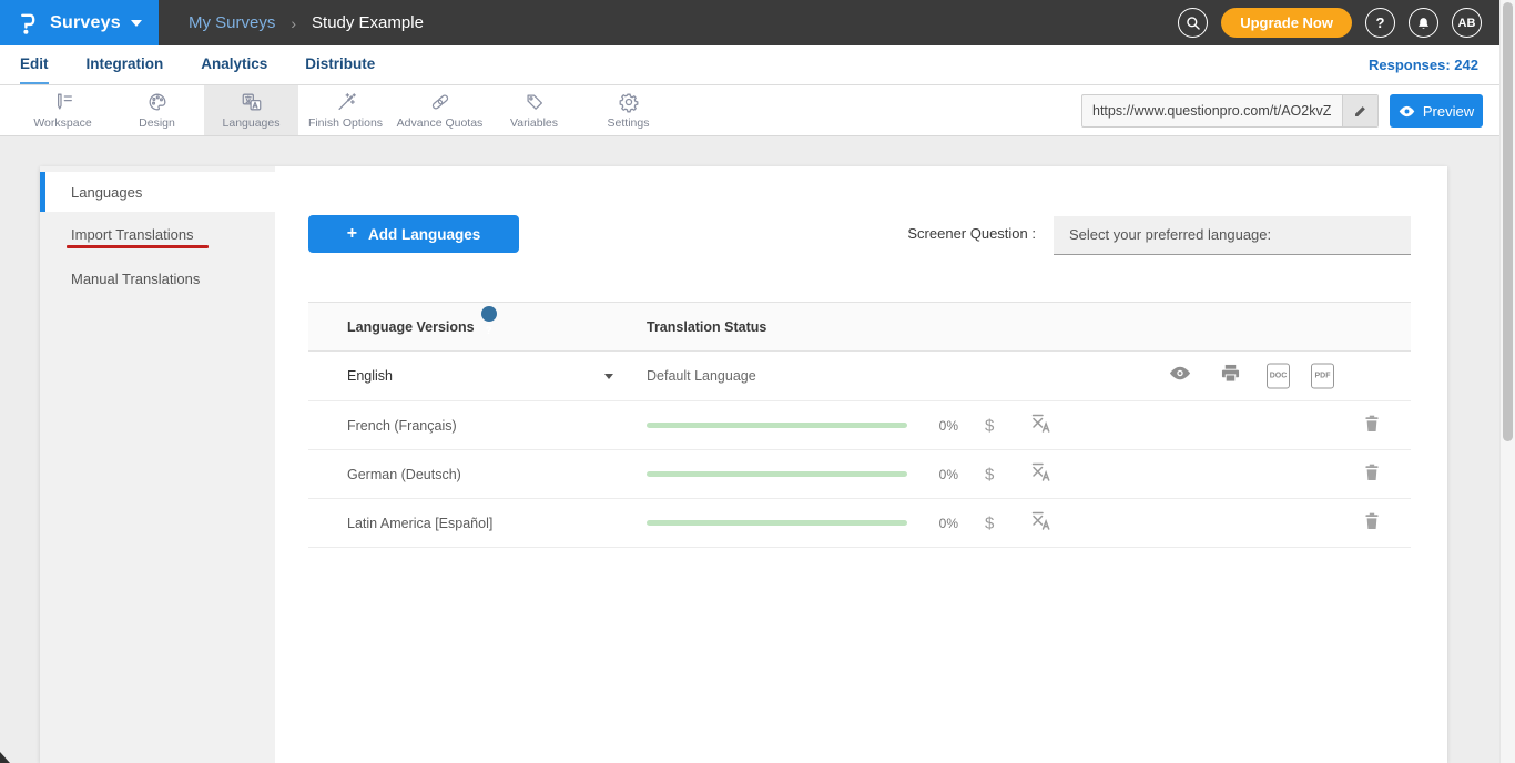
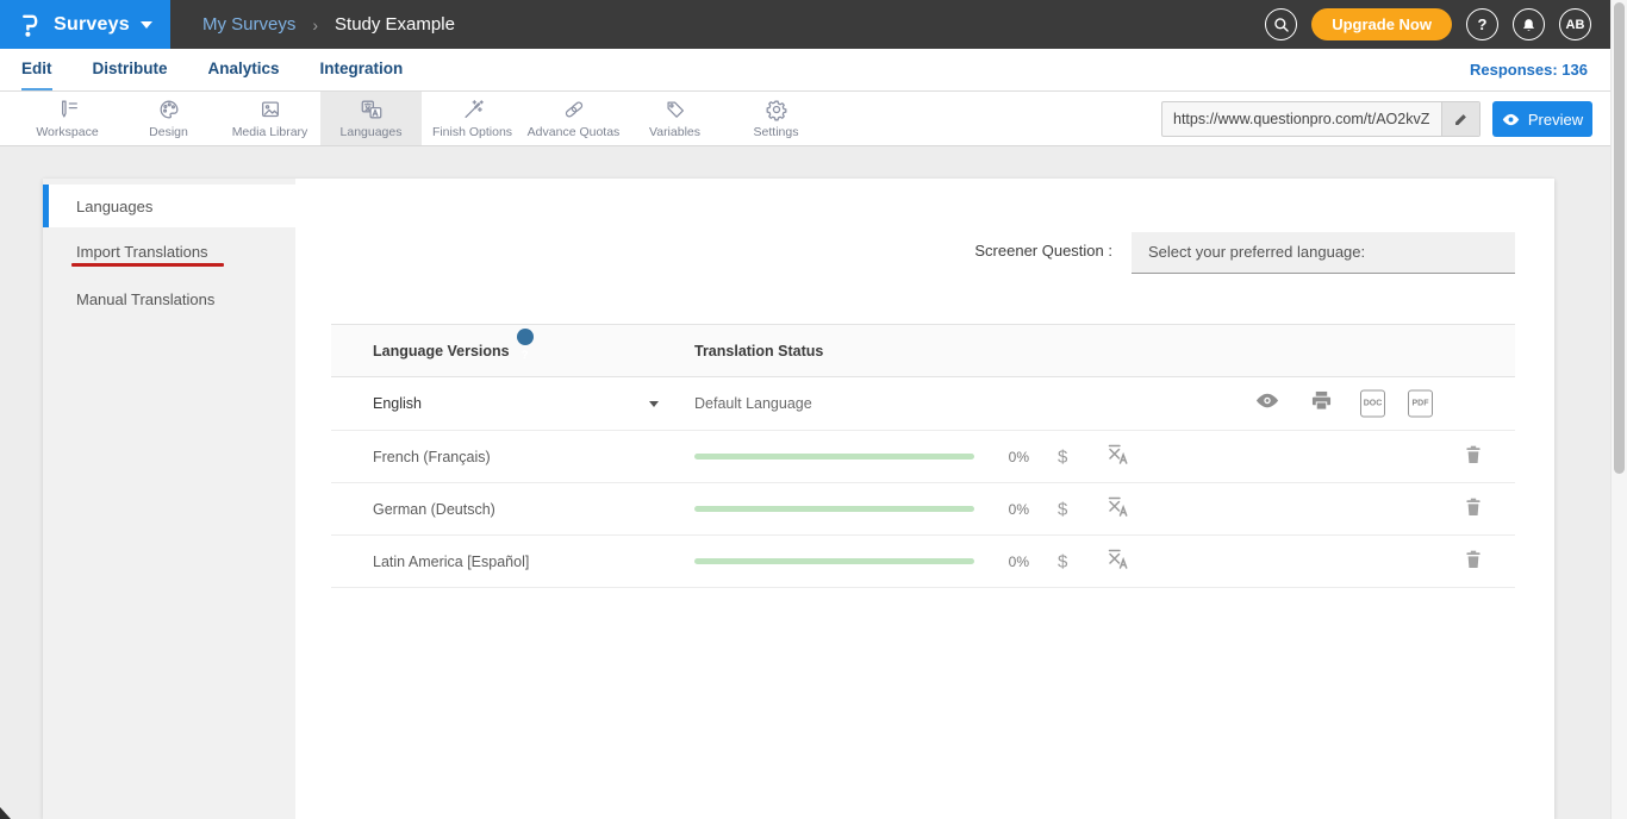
  Surveys
  My Surveys
  ›
  Study Example
  Upgrade Now
  ?
  AB
  Edit
- Integration
+ Distribute
  Analytics
- Distribute
+ Integration
- Responses: 242
+ Responses: 136
  Workspace
  Design
+ Media Library
  Languages
  Finish Options
  Advance Quotas
  Variables
  Settings
  https://www.questionpro.com/t/AO2kvZ
  Preview
  Languages
  Import Translations
  Manual Translations
- +
- Add Languages
  Screener Question :
  Select your preferred language:
  Language Versions
  Translation Status
  English
  Default Language
  French (Français)
  0%
  $
  German (Deutsch)
  0%
  $
  Latin America [Español]
  0%
  $
